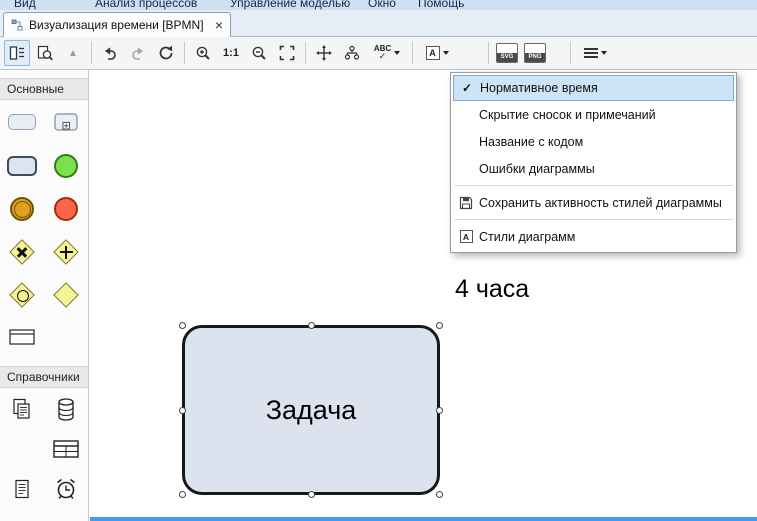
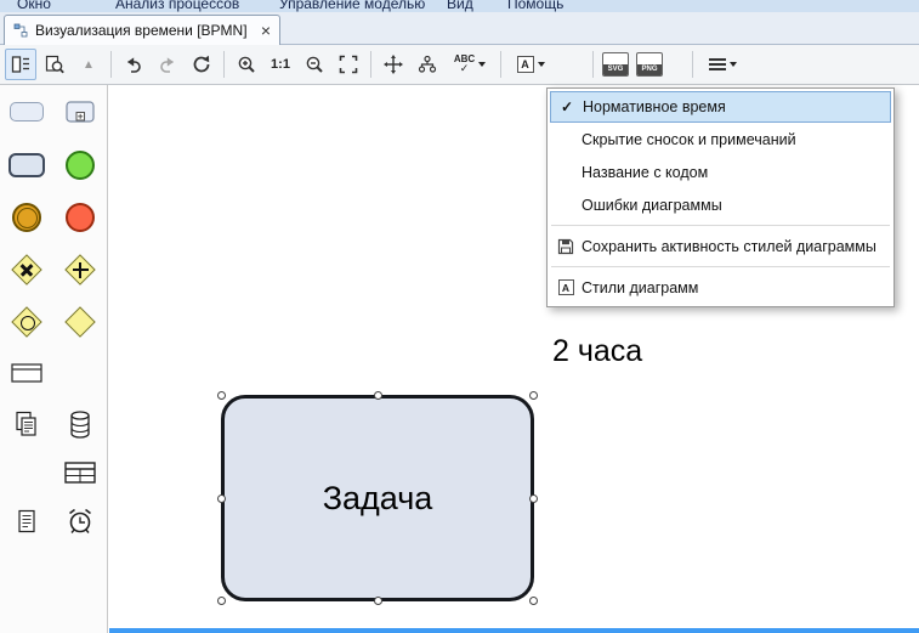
- Вид
+ Окно
  Анализ процессов
  Управление моделью
- Окно
+ Вид
  Помощь
  Визуализация времени [BPMN]
  ×
  ▲
  1:1
  ABC
  ✓
  A
- Основные
- Справочники
- 4 часа
+ 2 часа
  Задача
  ✓
  Нормативное время
  Скрытие сносок и примечаний
  Название с кодом
  Ошибки диаграммы
  Сохранить активность стилей диаграммы
  A
  Стили диаграмм
